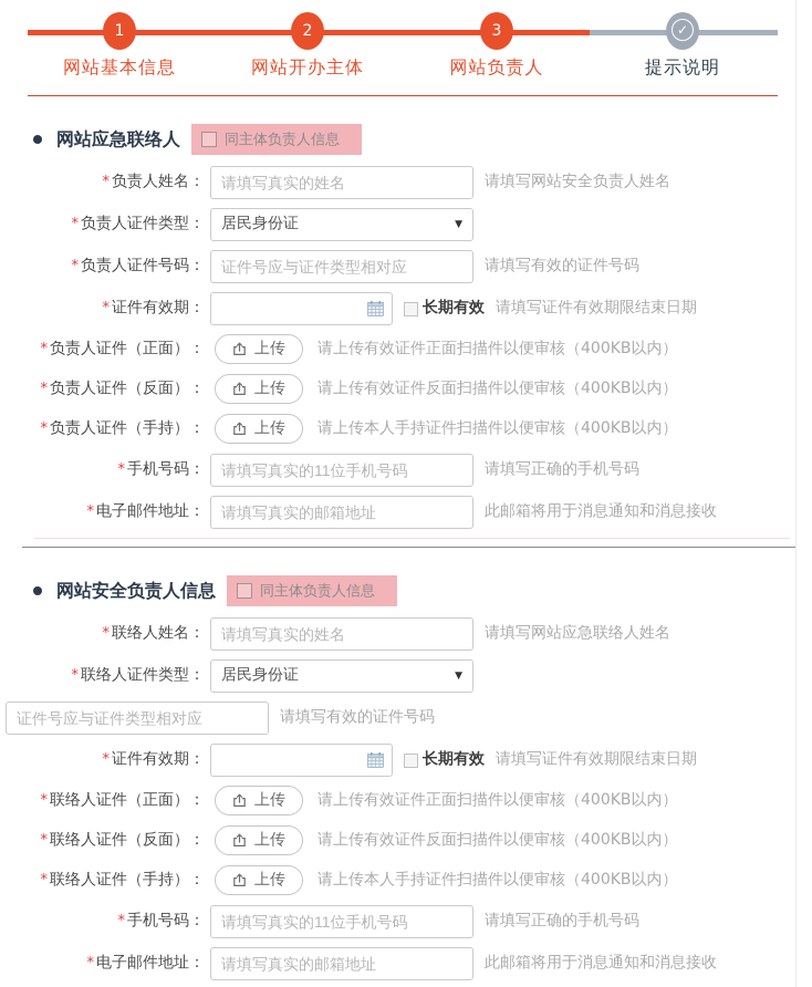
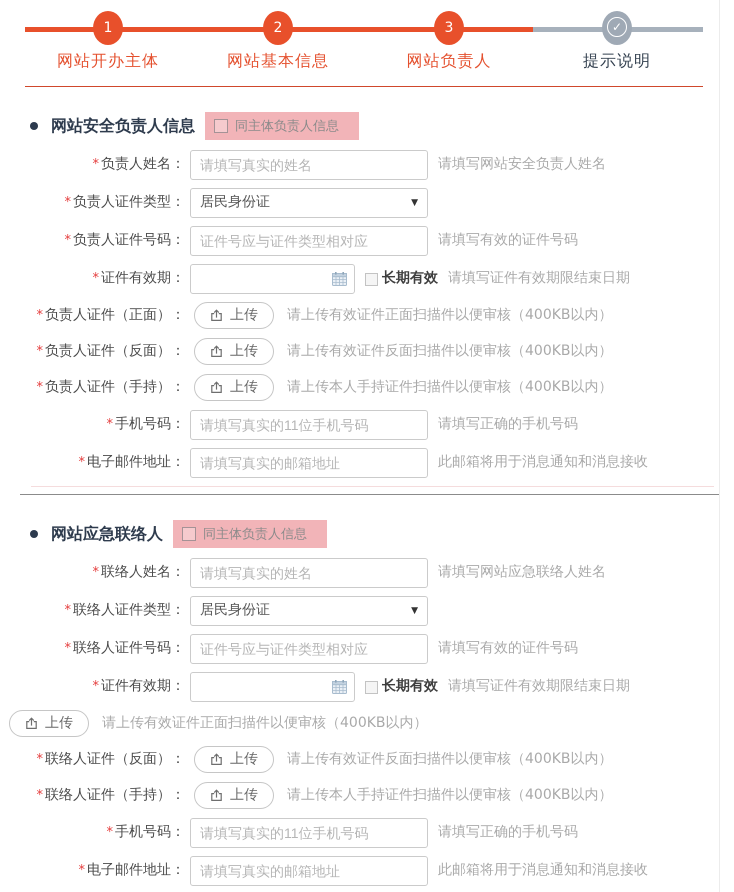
  1
- 网站基本信息
+ 网站开办主体
  2
- 网站开办主体
+ 网站基本信息
  3
  网站负责人
  ✓
  提示说明
- 网站应急联络人
+ 网站安全负责人信息
  同主体负责人信息
  * 负责人姓名：
  请填写真实的姓名
  请填写网站安全负责人姓名
  * 负责人证件类型：
  居民身份证
  ▼
  * 负责人证件号码：
  证件号应与证件类型相对应
  请填写有效的证件号码
  * 证件有效期：
  长期有效
  请填写证件有效期限结束日期
  * 负责人证件（正面）：
  上传
  请上传有效证件正面扫描件以便审核（400KB以内）
  * 负责人证件（反面）：
  上传
  请上传有效证件反面扫描件以便审核（400KB以内）
  * 负责人证件（手持）：
  上传
  请上传本人手持证件扫描件以便审核（400KB以内）
  * 手机号码：
  请填写真实的11位手机号码
  请填写正确的手机号码
  * 电子邮件地址：
  请填写真实的邮箱地址
  此邮箱将用于消息通知和消息接收
- 网站安全负责人信息
+ 网站应急联络人
  同主体负责人信息
  * 联络人姓名：
  请填写真实的姓名
  请填写网站应急联络人姓名
  * 联络人证件类型：
  居民身份证
  ▼
+ * 联络人证件号码：
  证件号应与证件类型相对应
  请填写有效的证件号码
  * 证件有效期：
  长期有效
  请填写证件有效期限结束日期
- * 联络人证件（正面）：
  上传
  请上传有效证件正面扫描件以便审核（400KB以内）
  * 联络人证件（反面）：
  上传
  请上传有效证件反面扫描件以便审核（400KB以内）
  * 联络人证件（手持）：
  上传
  请上传本人手持证件扫描件以便审核（400KB以内）
  * 手机号码：
  请填写真实的11位手机号码
  请填写正确的手机号码
  * 电子邮件地址：
  请填写真实的邮箱地址
  此邮箱将用于消息通知和消息接收
